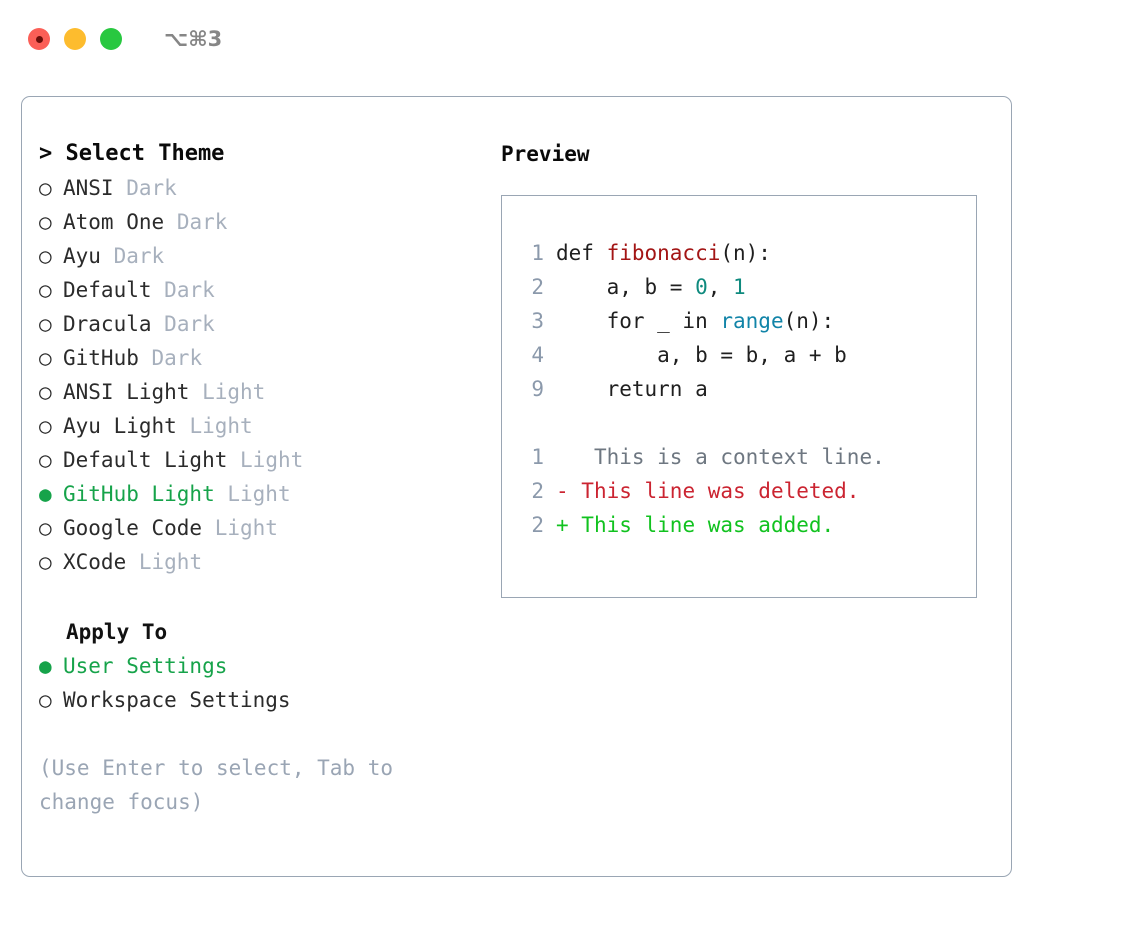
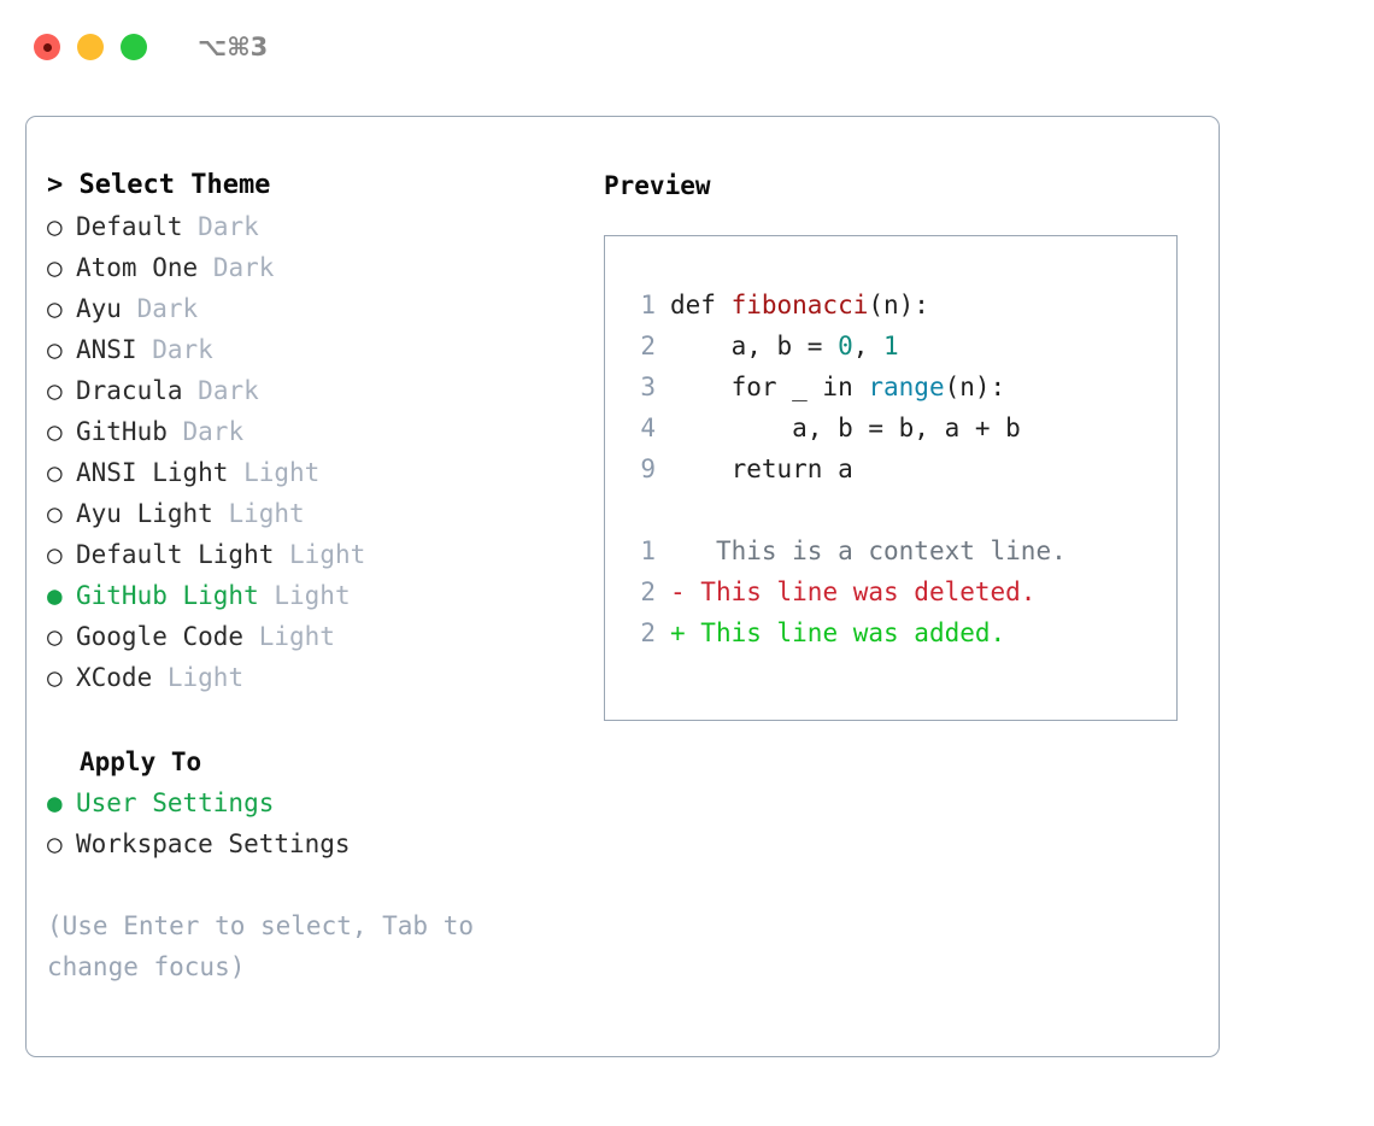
  ⌥⌘3
  > Select Theme
- ○ ANSI Dark
+ ○ Default Dark
  ○ Atom One Dark
  ○ Ayu Dark
- ○ Default Dark
+ ○ ANSI Dark
  ○ Dracula Dark
  ○ GitHub Dark
  ○ ANSI Light Light
  ○ Ayu Light Light
  ○ Default Light Light
  ● GitHub Light Light
  ○ Google Code Light
  ○ XCode Light
  Apply To
  ● User Settings
  ○ Workspace Settings
  (Use Enter to select, Tab to change focus)
  Preview
  1 def fibonacci(n):
  2 a, b = 0, 1
  3 for _ in range(n):
  4 a, b = b, a + b
  9 return a
  1 This is a context line.
  2 - This line was deleted.
  2 + This line was added.
